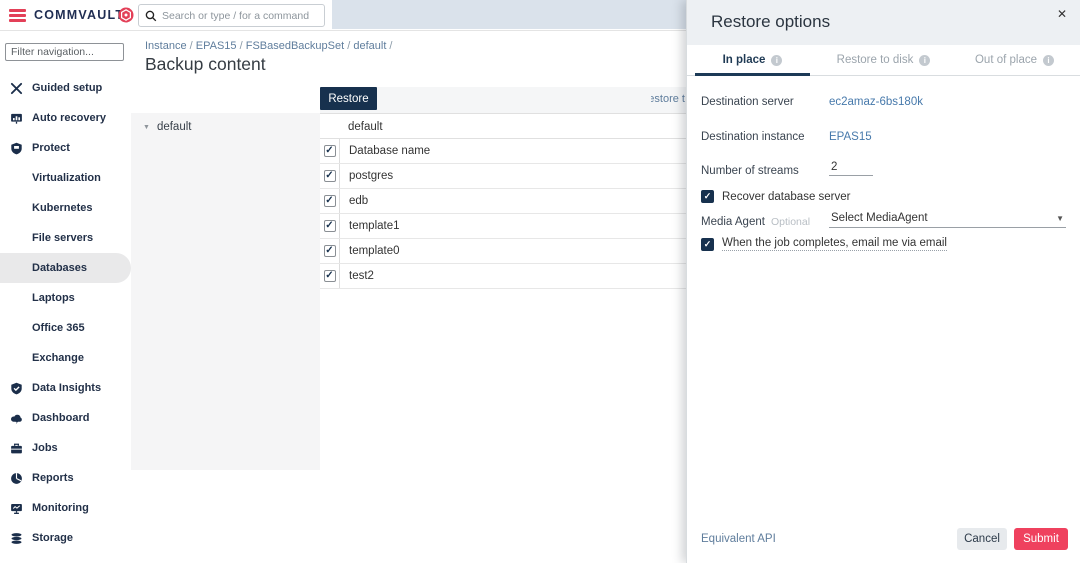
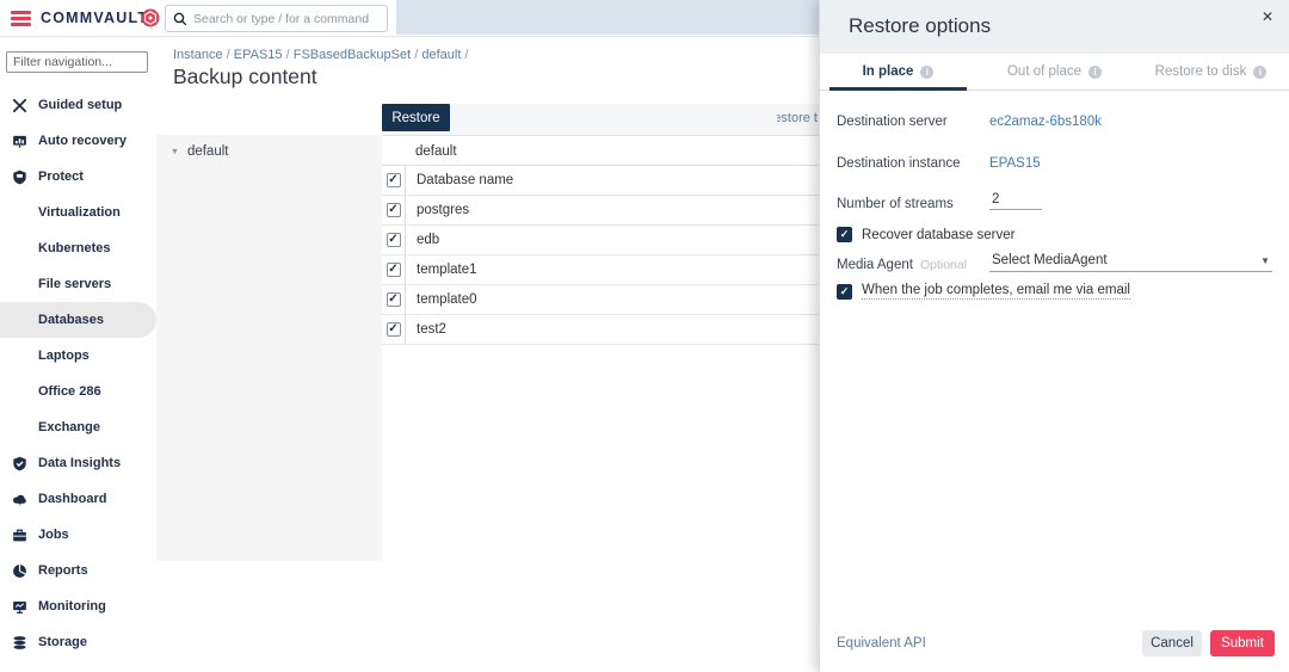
  COMMVAUL
  Search or type / for a command
  Filter navigation...
  Guided setup
  Auto recovery
  Protect
  Virtualization
  Kubernetes
  File servers
  Databases
  Laptops
- Office 365
+ Office 286
  Exchange
  Data Insights
  Dashboard
  Jobs
  Reports
  Monitoring
  Storage
  Instance / EPAS15 / FSBasedBackupSet / default /
  Backup content
  default
  Restore
  estore t
  default
  ✓
  Database name
  ✓
  postgres
  ✓
  edb
  ✓
  template1
  ✓
  template0
  ✓
  test2
  Restore options
  ✕
  In place
  i
- Restore to disk
+ Out of place
  i
- Out of place
+ Restore to disk
  i
  Destination server
  ec2amaz-6bs180k
  Destination instance
  EPAS15
  Number of streams
  2
  ✓
  Recover database server
  Media Agent Optional
  Select MediaAgent
  ▼
  ✓
  When the job completes, email me via email
  Equivalent API
  Cancel
  Submit
